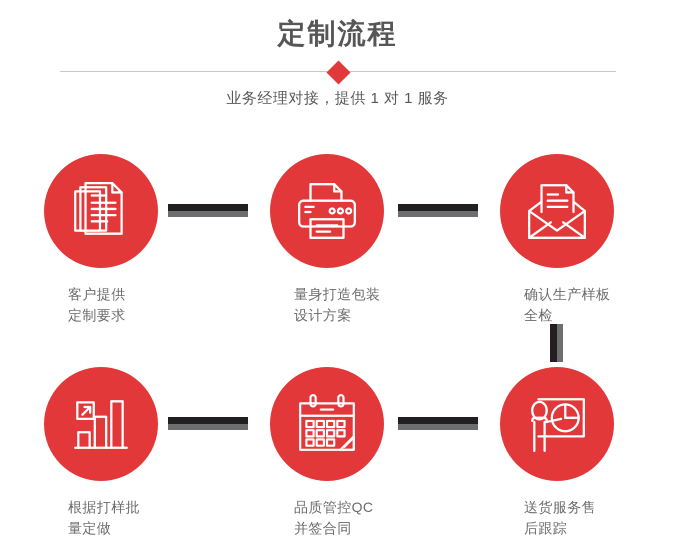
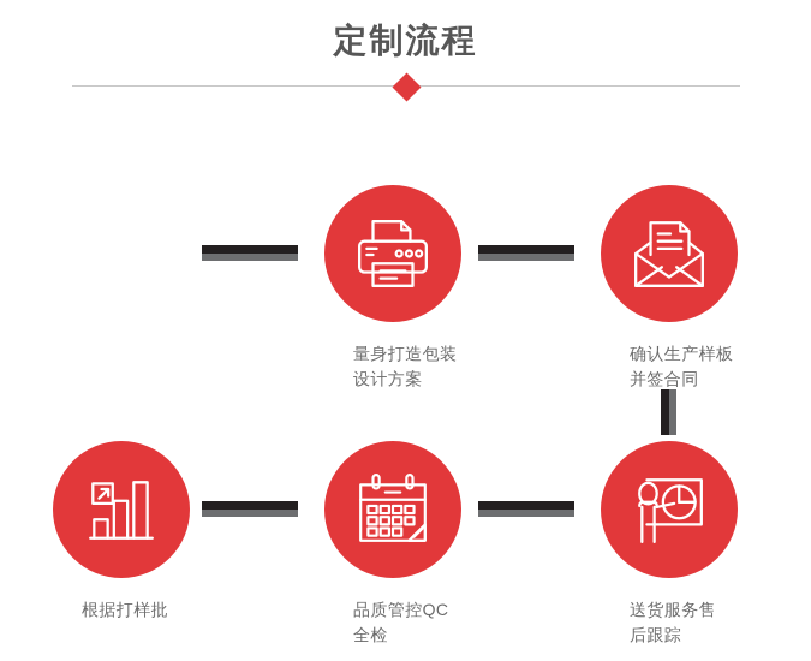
  定制流程
- 业务经理对接，提供 1 对 1 服务
- 客户提供
- 定制要求
  量身打造包装
  设计方案
  确认生产样板
- 全检
+ 并签合同
  根据打样批
- 量定做
  品质管控QC
- 并签合同
+ 全检
  送货服务售
  后跟踪
